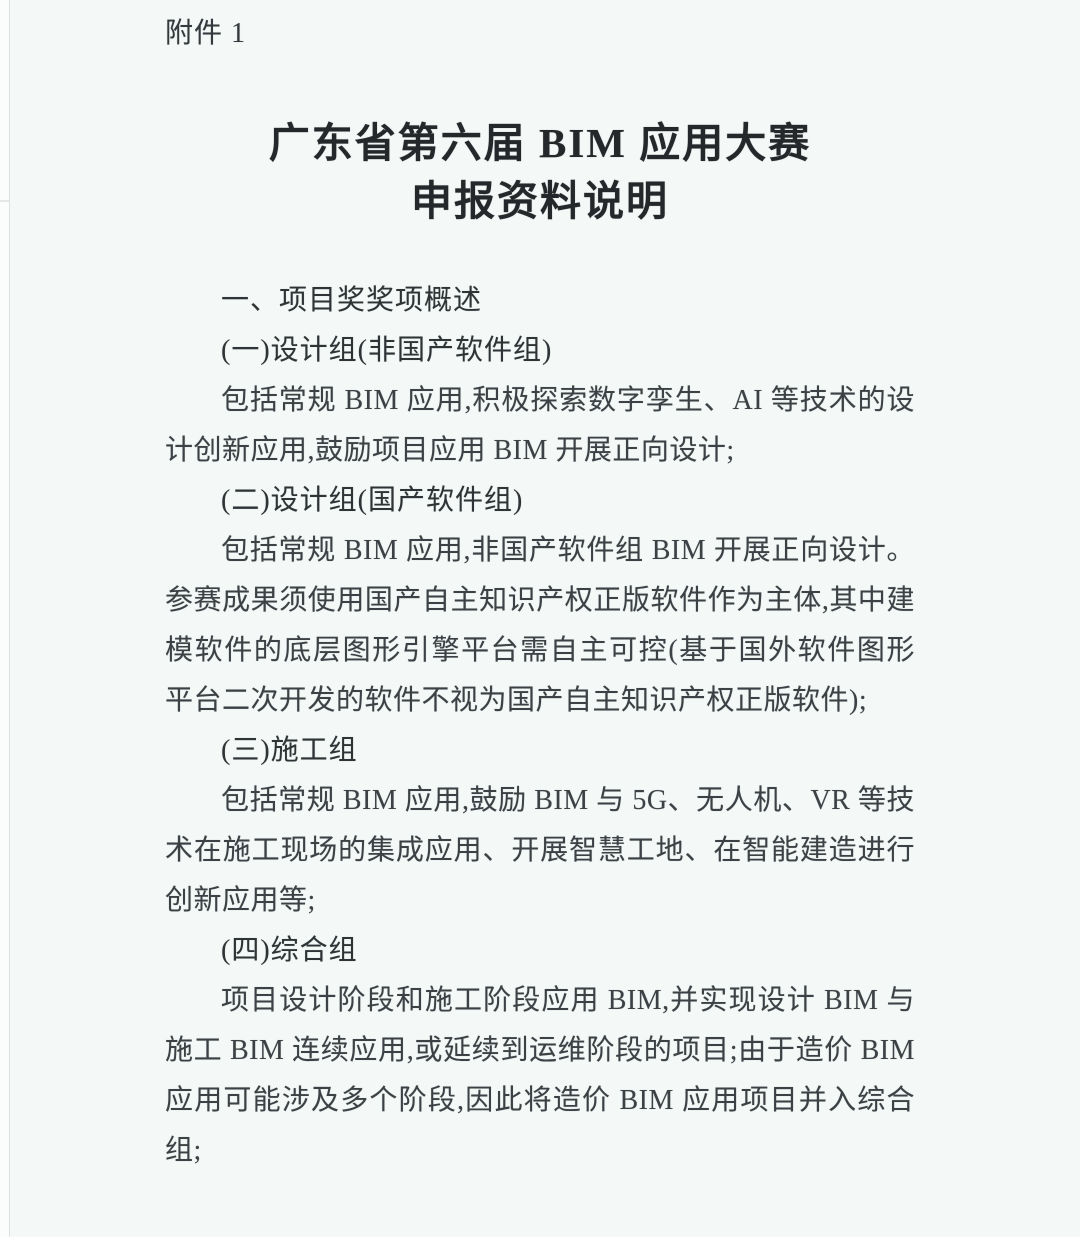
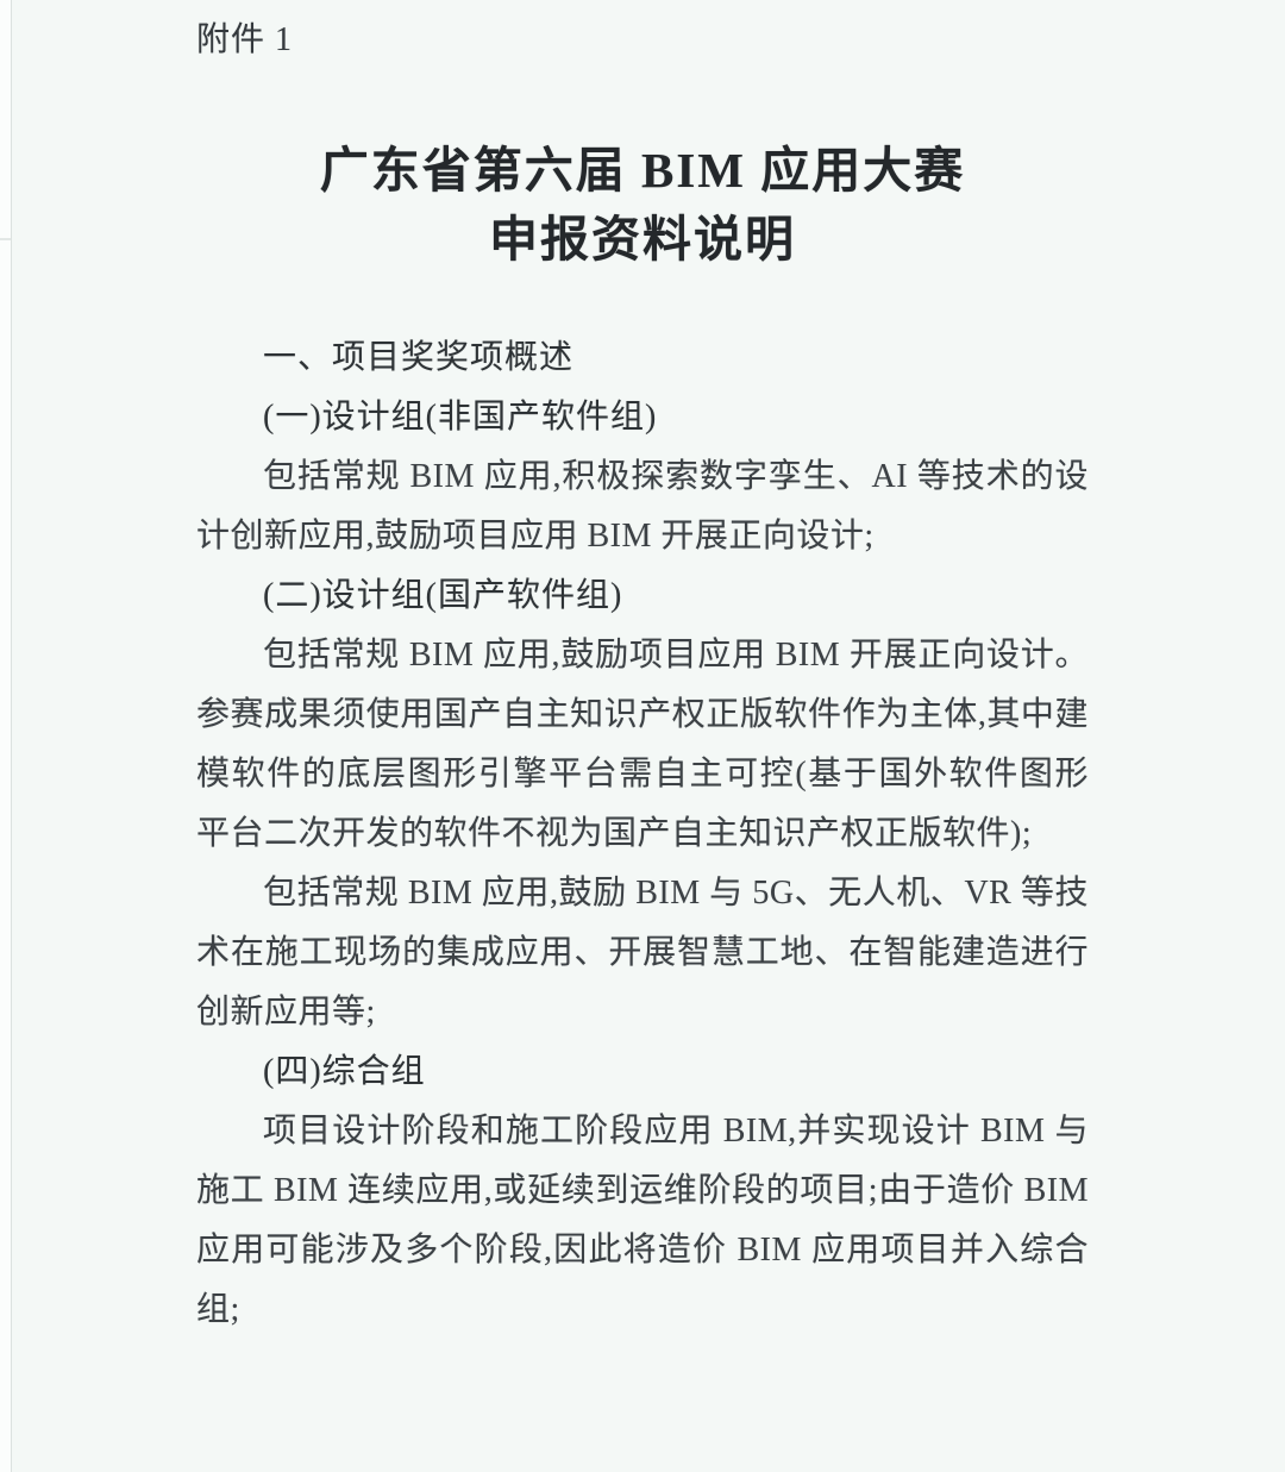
  附件 1
  广东省第六届 BIM 应用大赛
  申报资料说明
  一、项目奖奖项概述
  (一)设计组(非国产软件组)
  包括常规 BIM 应用,积极探索数字孪生、AI 等技术的设计创新应用,鼓励项目应用 BIM 开展正向设计;
  (二)设计组(国产软件组)
- 包括常规 BIM 应用,非国产软件组 BIM 开展正向设计。参赛成果须使用国产自主知识产权正版软件作为主体,其中建模软件的底层图形引擎平台需自主可控(基于国外软件图形平台二次开发的软件不视为国产自主知识产权正版软件);
+ 包括常规 BIM 应用,鼓励项目应用 BIM 开展正向设计。参赛成果须使用国产自主知识产权正版软件作为主体,其中建模软件的底层图形引擎平台需自主可控(基于国外软件图形平台二次开发的软件不视为国产自主知识产权正版软件);
- (三)施工组
  包括常规 BIM 应用,鼓励 BIM 与 5G、无人机、VR 等技术在施工现场的集成应用、开展智慧工地、在智能建造进行创新应用等;
  (四)综合组
  项目设计阶段和施工阶段应用 BIM,并实现设计 BIM 与施工 BIM 连续应用,或延续到运维阶段的项目;由于造价 BIM 应用可能涉及多个阶段,因此将造价 BIM 应用项目并入综合组;
